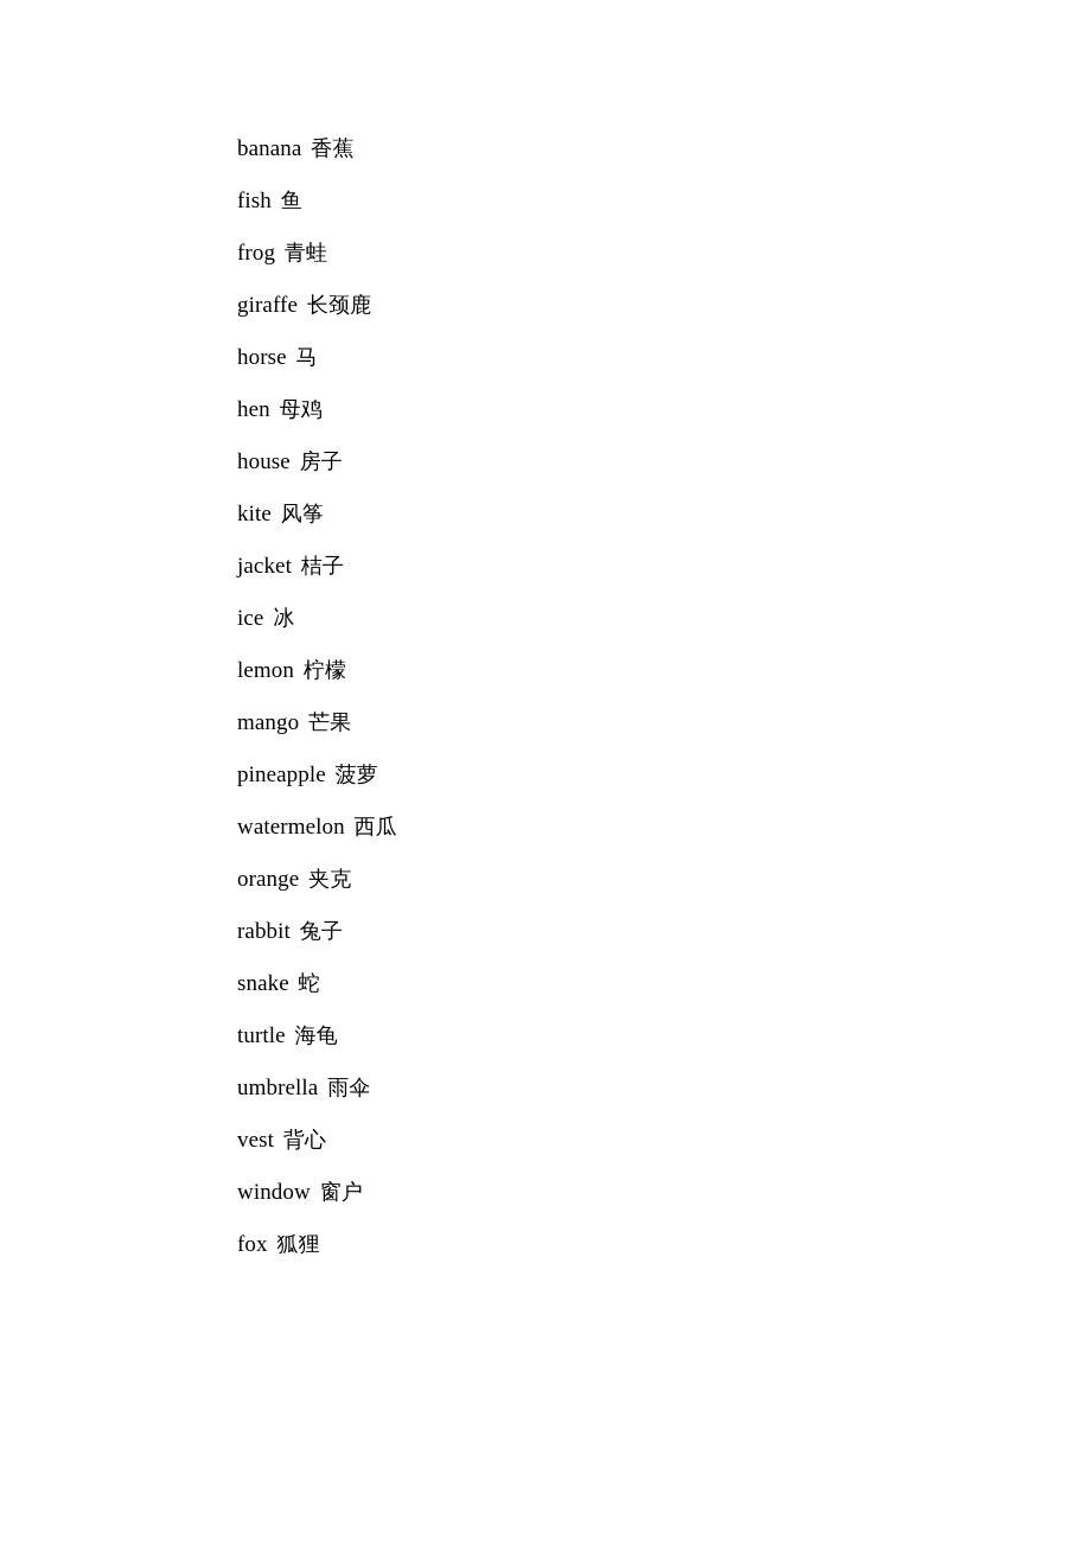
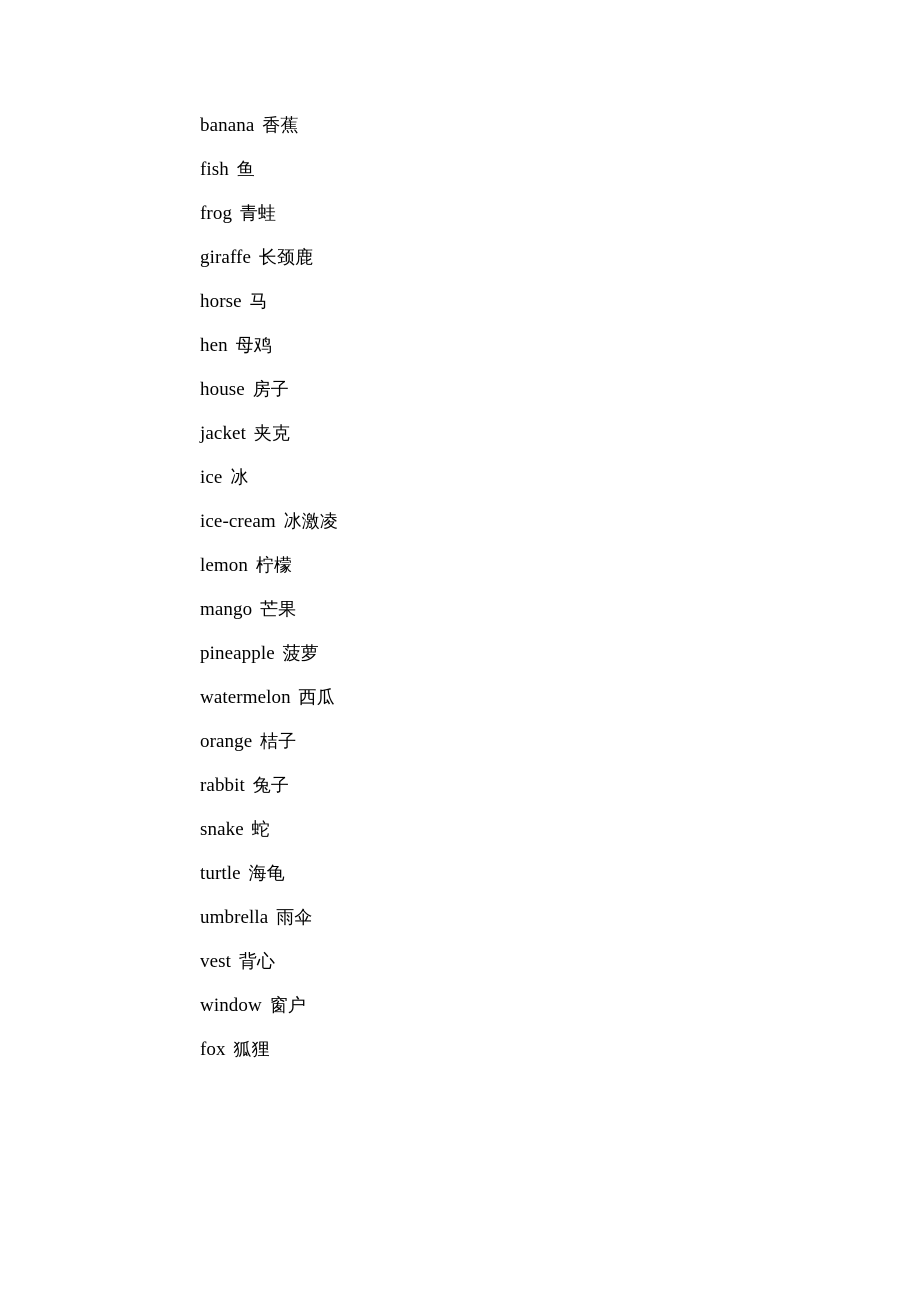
  banana 香蕉
  fish 鱼
  frog 青蛙
  giraffe 长颈鹿
  horse 马
  hen 母鸡
  house 房子
- kite 风筝
- jacket 桔子
+ jacket 夹克
  ice 冰
+ ice-cream 冰激凌
  lemon 柠檬
  mango 芒果
  pineapple 菠萝
  watermelon 西瓜
- orange 夹克
+ orange 桔子
  rabbit 兔子
  snake 蛇
  turtle 海龟
  umbrella 雨伞
  vest 背心
  window 窗户
  fox 狐狸
